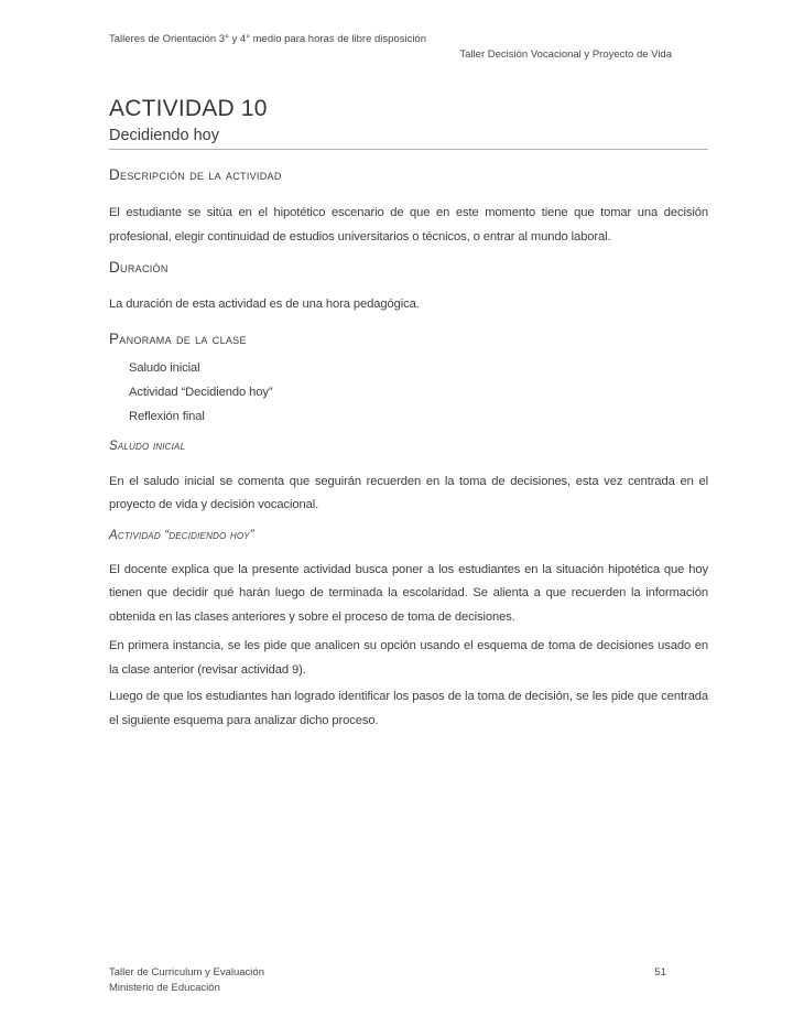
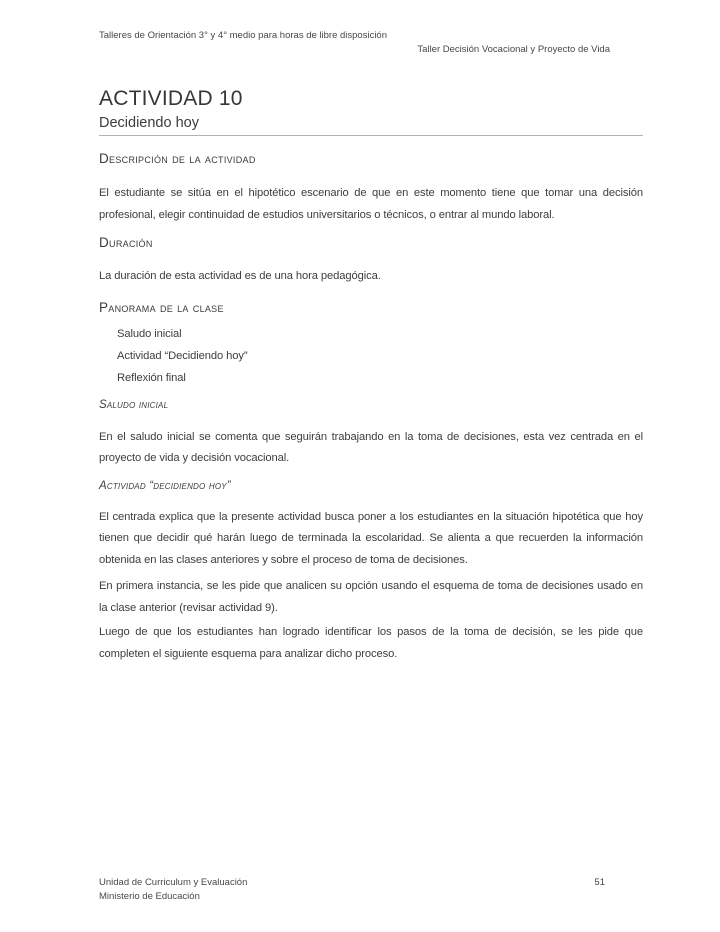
  Talleres de Orientación 3° y 4° medio para horas de libre disposición
  Taller Decisión Vocacional y Proyecto de Vida
  ACTIVIDAD 10
  Decidiendo hoy
  Descripción de la actividad
  El estudiante se sitúa en el hipotético escenario de que en este momento tiene que tomar una decisión profesional, elegir continuidad de estudios universitarios o técnicos, o entrar al mundo laboral.
  Duración
  La duración de esta actividad es de una hora pedagógica.
  Panorama de la clase
  Saludo inicial
  Actividad “Decidiendo hoy”
  Reflexión final
  Saludo inicial
- En el saludo inicial se comenta que seguirán recuerden en la toma de decisiones, esta vez centrada en el proyecto de vida y decisión vocacional.
+ En el saludo inicial se comenta que seguirán trabajando en la toma de decisiones, esta vez centrada en el proyecto de vida y decisión vocacional.
  Actividad “decidiendo hoy”
- El docente explica que la presente actividad busca poner a los estudiantes en la situación hipotética que hoy tienen que decidir qué harán luego de terminada la escolaridad. Se alienta a que recuerden la información obtenida en las clases anteriores y sobre el proceso de toma de decisiones.
+ El centrada explica que la presente actividad busca poner a los estudiantes en la situación hipotética que hoy tienen que decidir qué harán luego de terminada la escolaridad. Se alienta a que recuerden la información obtenida en las clases anteriores y sobre el proceso de toma de decisiones.
  En primera instancia, se les pide que analicen su opción usando el esquema de toma de decisiones usado en la clase anterior (revisar actividad 9).
- Luego de que los estudiantes han logrado identificar los pasos de la toma de decisión, se les pide que centrada el siguiente esquema para analizar dicho proceso.
+ Luego de que los estudiantes han logrado identificar los pasos de la toma de decisión, se les pide que completen el siguiente esquema para analizar dicho proceso.
- Taller de Curriculum y Evaluación
+ Unidad de Curriculum y Evaluación
  Ministerio de Educación
  51
